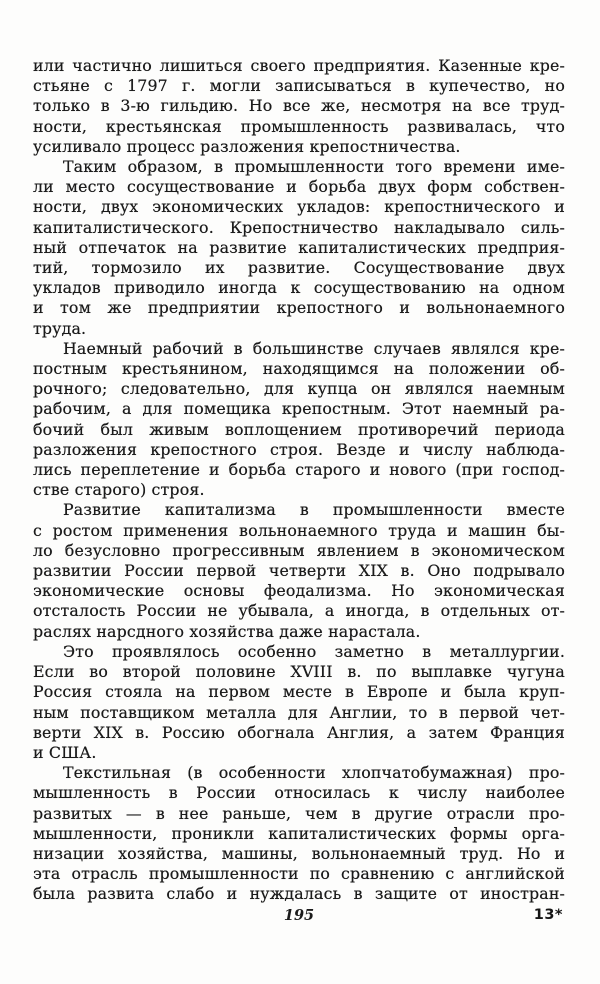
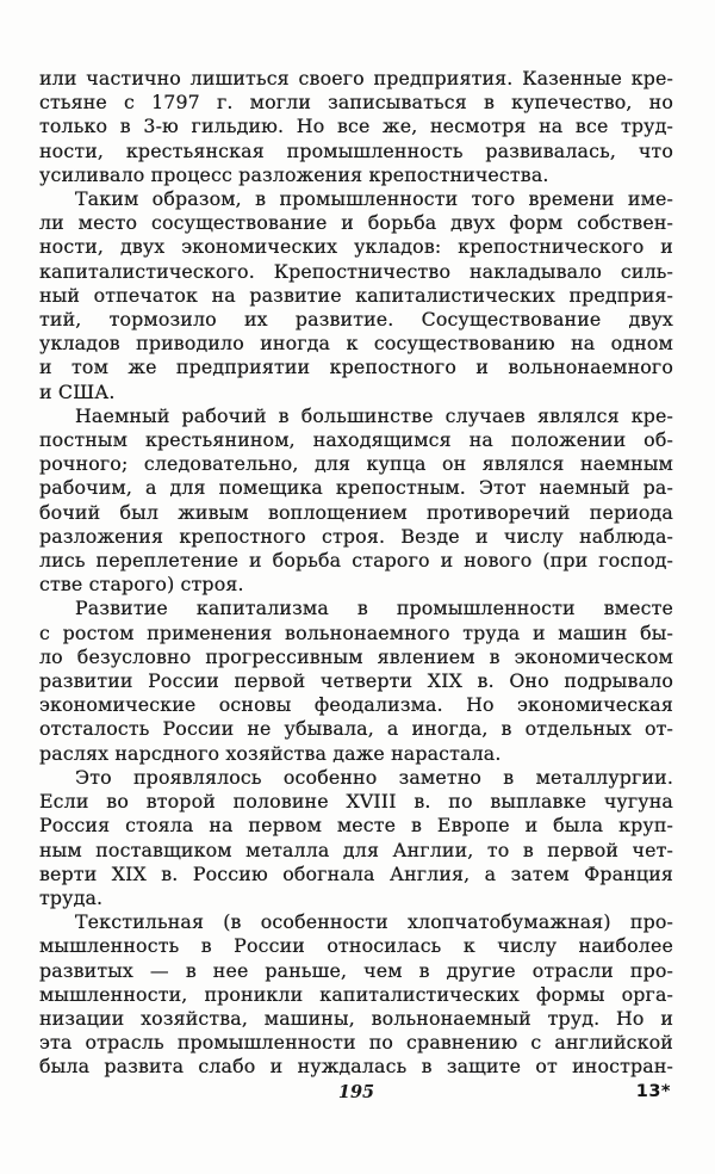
  или частично лишиться своего предприятия. Казенные кре-
  стьяне с 1797 г. могли записываться в купечество, но
  только в 3-ю гильдию. Но все же, несмотря на все труд-
  ности, крестьянская промышленность развивалась, что
  усиливало процесс разложения крепостничества.
  Таким образом, в промышленности того времени име-
  ли место сосуществование и борьба двух форм собствен-
  ности, двух экономических укладов: крепостнического и
  капиталистического. Крепостничество накладывало силь-
  ный отпечаток на развитие капиталистических предприя-
  тий, тормозило их развитие. Сосуществование двух
  укладов приводило иногда к сосуществованию на одном
  и том же предприятии крепостного и вольнонаемного
- труда.
+ и США.
  Наемный рабочий в большинстве случаев являлся кре-
  постным крестьянином, находящимся на положении об-
  рочного; следовательно, для купца он являлся наемным
  рабочим, а для помещика крепостным. Этот наемный ра-
  бочий был живым воплощением противоречий периода
  разложения крепостного строя. Везде и числу наблюда-
  лись переплетение и борьба старого и нового (при господ-
  стве старого) строя.
  Развитие капитализма в промышленности вместе
  с ростом применения вольнонаемного труда и машин бы-
  ло безусловно прогрессивным явлением в экономическом
  развитии России первой четверти XIX в. Оно подрывало
  экономические основы феодализма. Но экономическая
  отсталость России не убывала, а иногда, в отдельных от-
  раслях нарсдного хозяйства даже нарастала.
  Это проявлялось особенно заметно в металлургии.
  Если во второй половине XVIII в. по выплавке чугуна
  Россия стояла на первом месте в Европе и была круп-
  ным поставщиком металла для Англии, то в первой чет-
  верти XIX в. Россию обогнала Англия, а затем Франция
- и США.
+ труда.
  Текстильная (в особенности хлопчатобумажная) про-
  мышленность в России относилась к числу наиболее
  развитых — в нее раньше, чем в другие отрасли про-
  мышленности, проникли капиталистических формы орга-
  низации хозяйства, машины, вольнонаемный труд. Но и
  эта отрасль промышленности по сравнению с английской
  была развита слабо и нуждалась в защите от иностран-
  195
  13*
